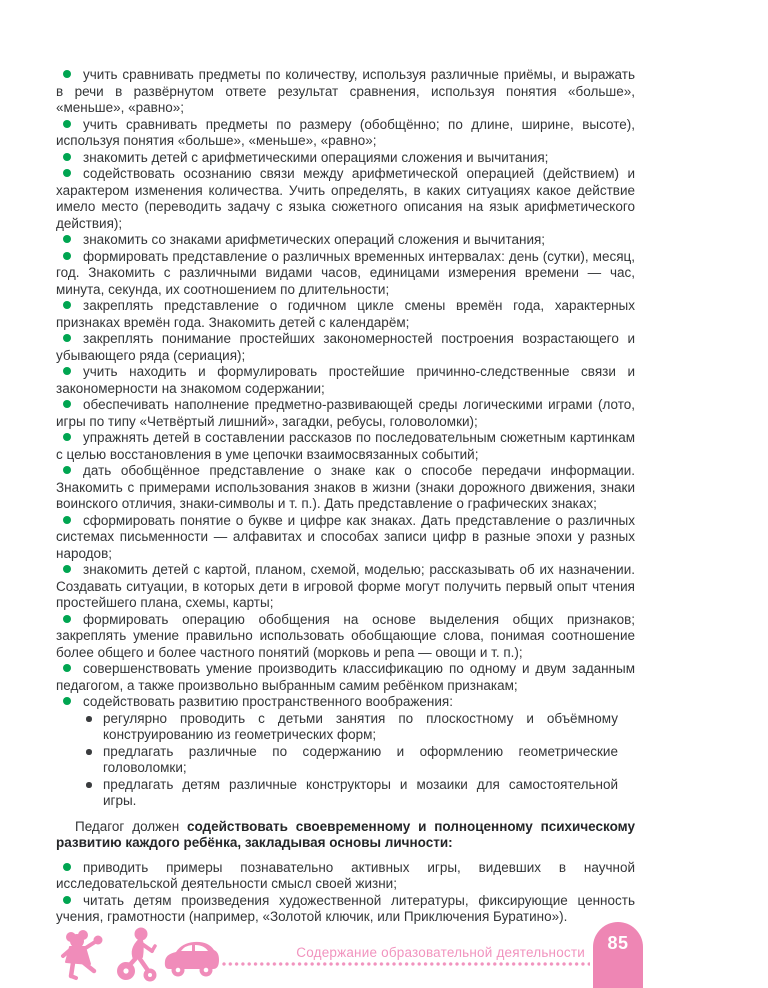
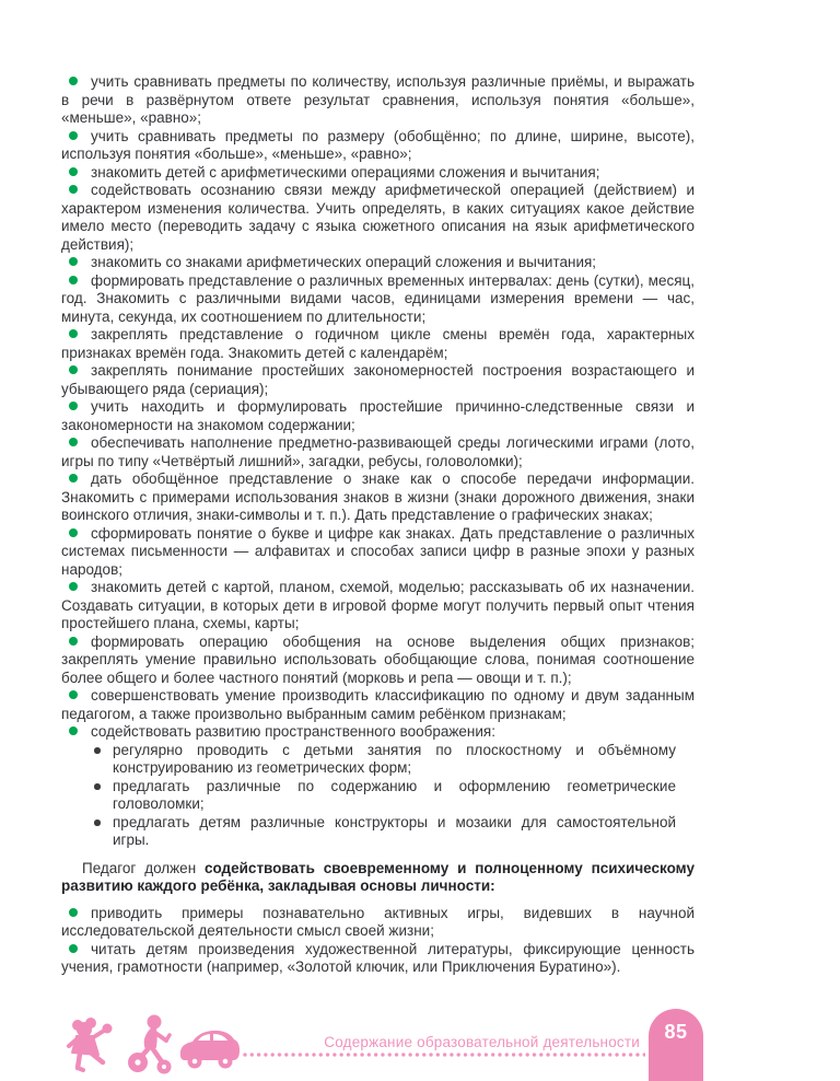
  учить сравнивать предметы по количеству, используя различные приёмы, и выражать в речи в развёрнутом ответе результат сравнения, используя понятия «больше», «меньше», «равно»;
  учить сравнивать предметы по размеру (обобщённо; по длине, ширине, высоте), используя понятия «больше», «меньше», «равно»;
  знакомить детей с арифметическими операциями сложения и вычитания;
  содействовать осознанию связи между арифметической операцией (действием) и характером изменения количества. Учить определять, в каких ситуациях какое действие имело место (переводить задачу с языка сюжетного описания на язык арифметического действия);
  знакомить со знаками арифметических операций сложения и вычитания;
  формировать представление о различных временных интервалах: день (сутки), месяц, год. Знакомить с различными видами часов, единицами измерения времени — час, минута, секунда, их соотношением по длительности;
  закреплять представление о годичном цикле смены времён года, характерных признаках времён года. Знакомить детей с календарём;
  закреплять понимание простейших закономерностей построения возрастающего и убывающего ряда (сериация);
  учить находить и формулировать простейшие причинно-следственные связи и закономерности на знакомом содержании;
  обеспечивать наполнение предметно-развивающей среды логическими играми (лото, игры по типу «Четвёртый лишний», загадки, ребусы, головоломки);
- упражнять детей в составлении рассказов по последовательным сюжетным картинкам с целью восстановления в уме цепочки взаимосвязанных событий;
  дать обобщённое представление о знаке как о способе передачи информации. Знакомить с примерами использования знаков в жизни (знаки дорожного движения, знаки воинского отличия, знаки-символы и т. п.). Дать представление о графических знаках;
  сформировать понятие о букве и цифре как знаках. Дать представление о различных системах письменности — алфавитах и способах записи цифр в разные эпохи у разных народов;
  знакомить детей с картой, планом, схемой, моделью; рассказывать об их назначении. Создавать ситуации, в которых дети в игровой форме могут получить первый опыт чтения простейшего плана, схемы, карты;
  формировать операцию обобщения на основе выделения общих признаков; закреплять умение правильно использовать обобщающие слова, понимая соотношение более общего и более частного понятий (морковь и репа — овощи и т. п.);
  совершенствовать умение производить классификацию по одному и двум заданным педагогом, а также произвольно выбранным самим ребёнком признакам;
  содействовать развитию пространственного воображения:
  регулярно проводить с детьми занятия по плоскостному и объёмному конструированию из геометрических форм;
  предлагать различные по содержанию и оформлению геометрические головоломки;
  предлагать детям различные конструкторы и мозаики для самостоятельной игры.
  Педагог должен содействовать своевременному и полноценному психическому развитию каждого ребёнка, закладывая основы личности:
  приводить примеры познавательно активных игры, видевших в научной исследовательской деятельности смысл своей жизни;
  читать детям произведения художественной литературы, фиксирующие ценность учения, грамотности (например, «Золотой ключик, или Приключения Буратино»).
  Содержание образовательной деятельности
  85
